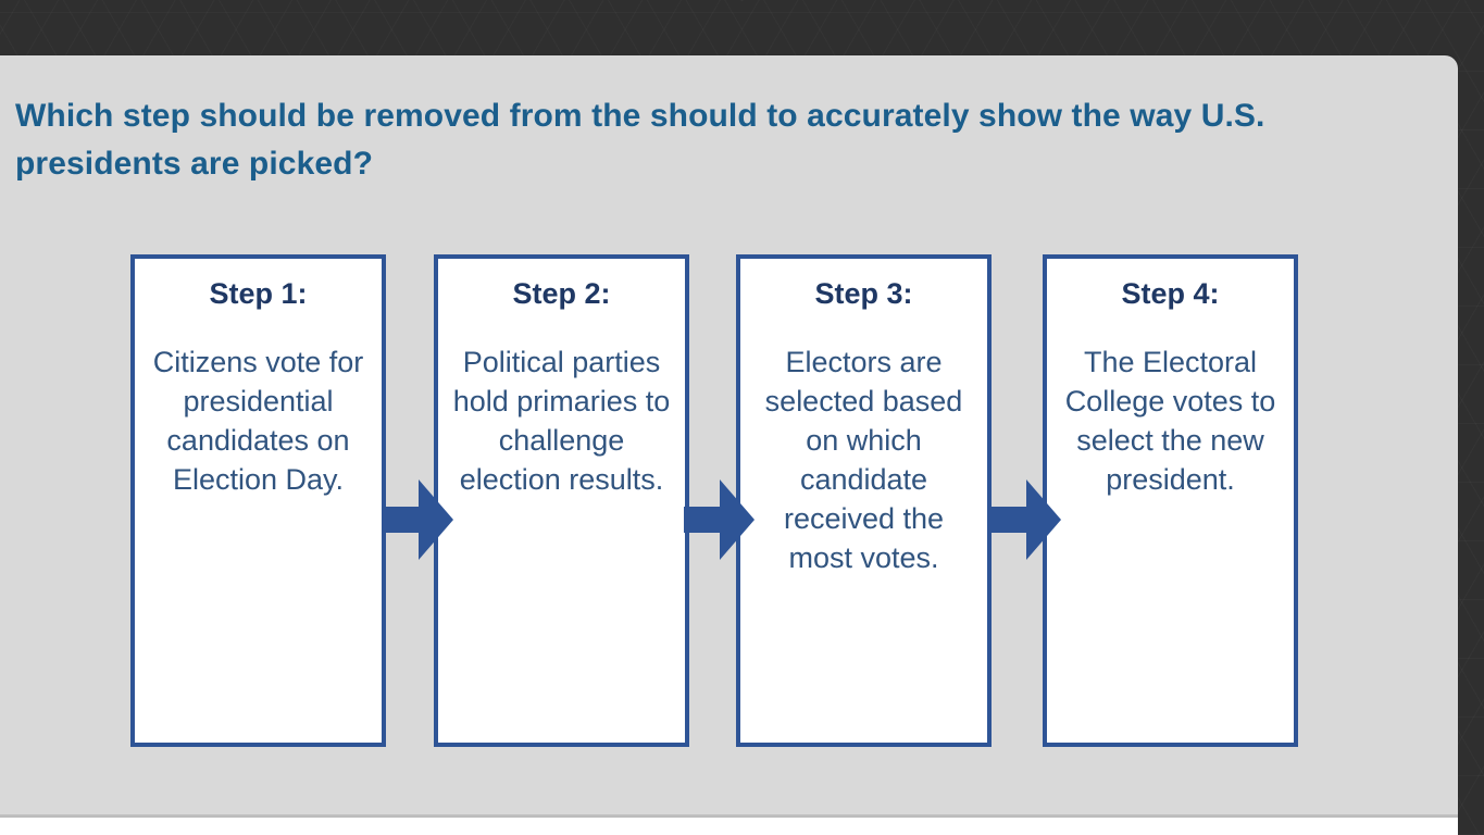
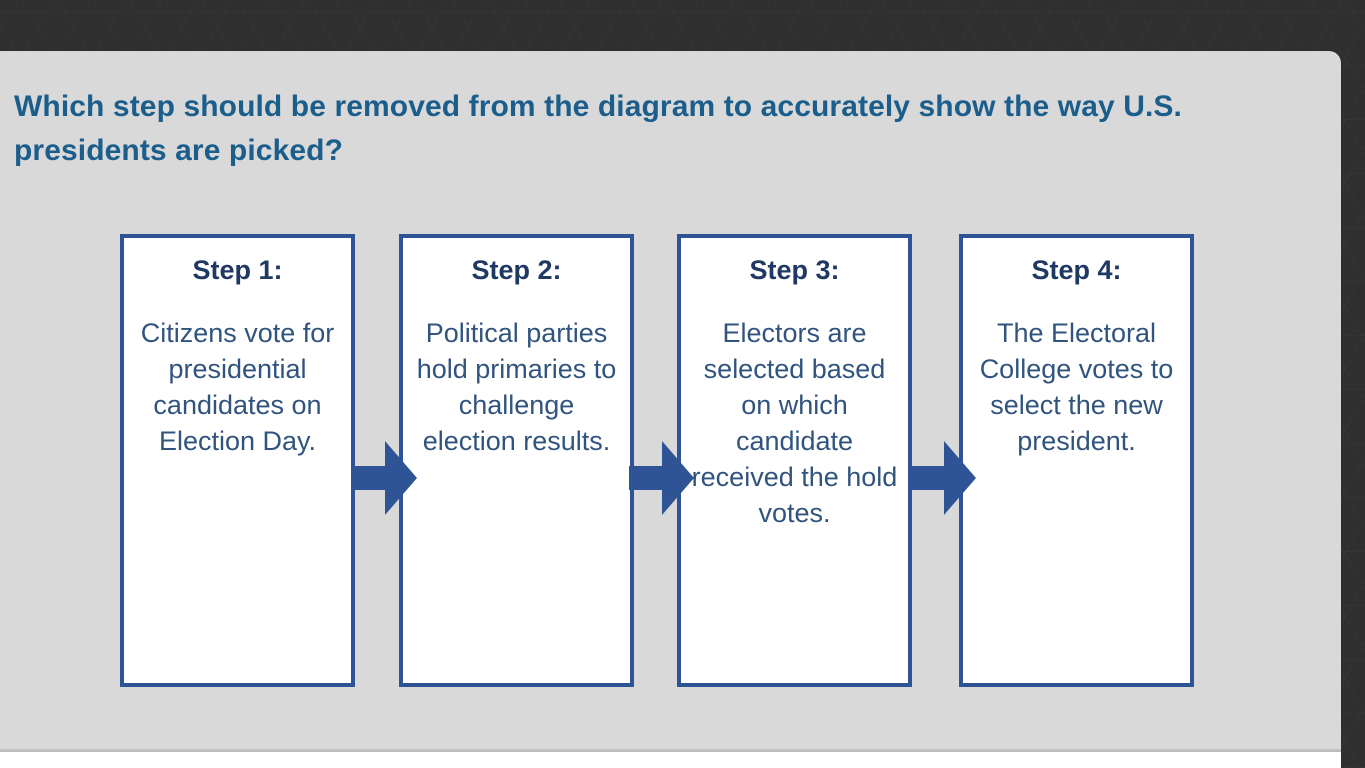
- Which step should be removed from the should to accurately show the way U.S. presidents are picked?
+ Which step should be removed from the diagram to accurately show the way U.S. presidents are picked?
  Step 1:
  Citizens vote for presidential candidates on Election Day.
  Step 2:
  Political parties hold primaries to challenge election results.
  Step 3:
- Electors are selected based on which candidate received the most votes.
+ Electors are selected based on which candidate received the hold votes.
  Step 4:
  The Electoral College votes to select the new president.
